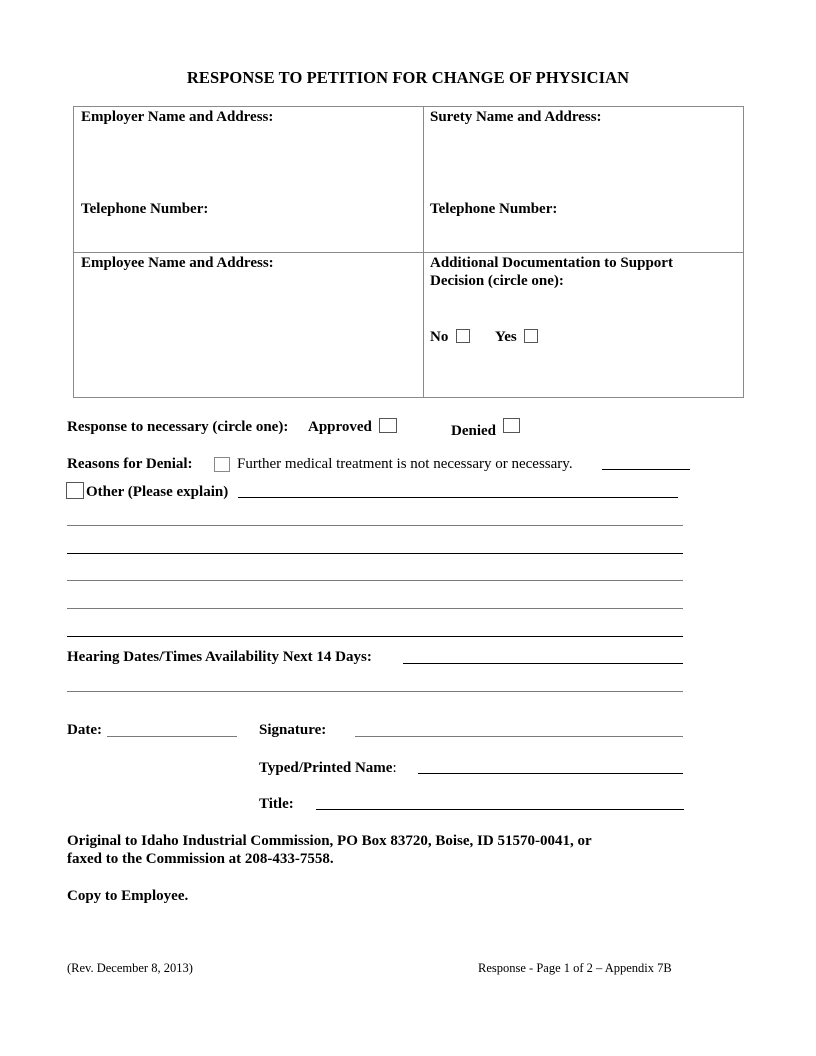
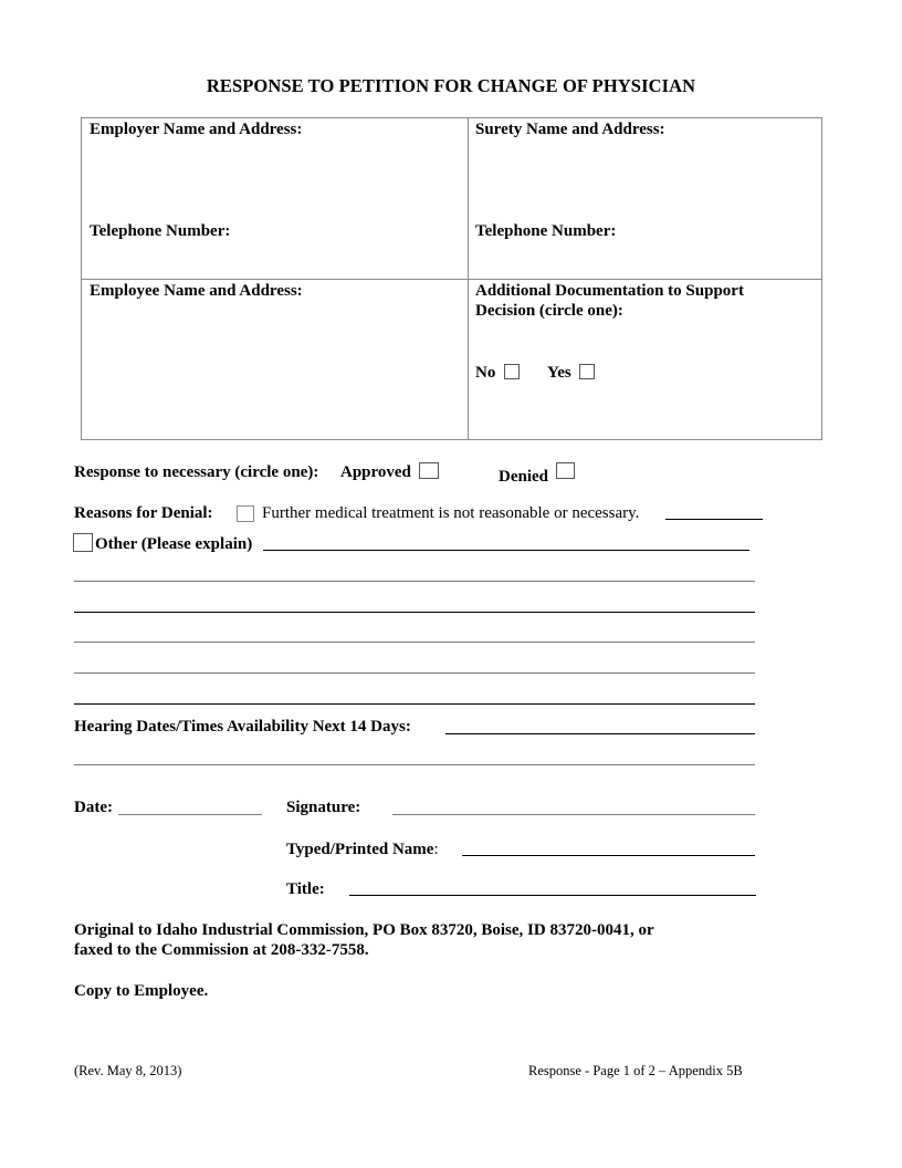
  RESPONSE TO PETITION FOR CHANGE OF PHYSICIAN
  Employer Name and Address:
  Telephone Number:
  Surety Name and Address:
  Telephone Number:
  Employee Name and Address:
  Additional Documentation to Support
  Decision (circle one):
  No Yes
  Response to necessary (circle one):
  Approved
  Denied
  Reasons for Denial:
- Further medical treatment is not necessary or necessary.
+ Further medical treatment is not reasonable or necessary.
  Other (Please explain)
  Hearing Dates/Times Availability Next 14 Days:
  Date:
  Signature:
  Typed/Printed Name:
  Title:
- Original to Idaho Industrial Commission, PO Box 83720, Boise, ID 51570-0041, or
+ Original to Idaho Industrial Commission, PO Box 83720, Boise, ID 83720-0041, or
- faxed to the Commission at 208-433-7558.
+ faxed to the Commission at 208-332-7558.
  Copy to Employee.
- (Rev. December 8, 2013)
+ (Rev. May 8, 2013)
- Response - Page 1 of 2 – Appendix 7B
+ Response - Page 1 of 2 – Appendix 5B
